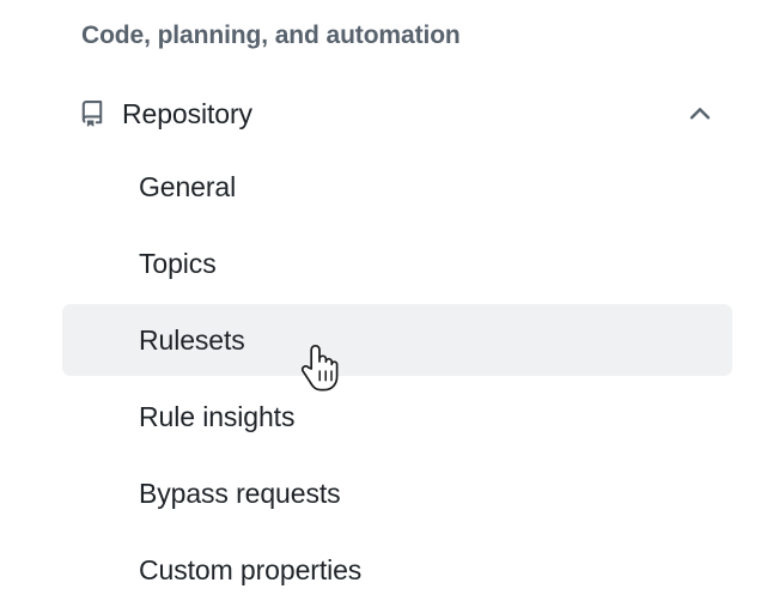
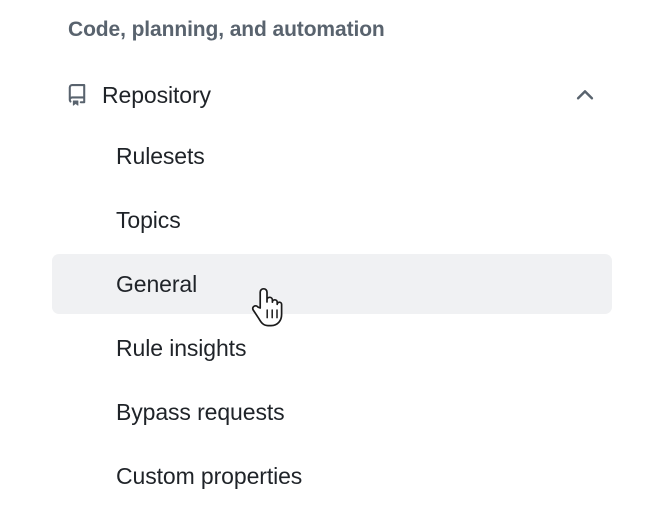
  Code, planning, and automation
  Repository
- General
+ Rulesets
  Topics
- Rulesets
+ General
  Rule insights
  Bypass requests
  Custom properties
